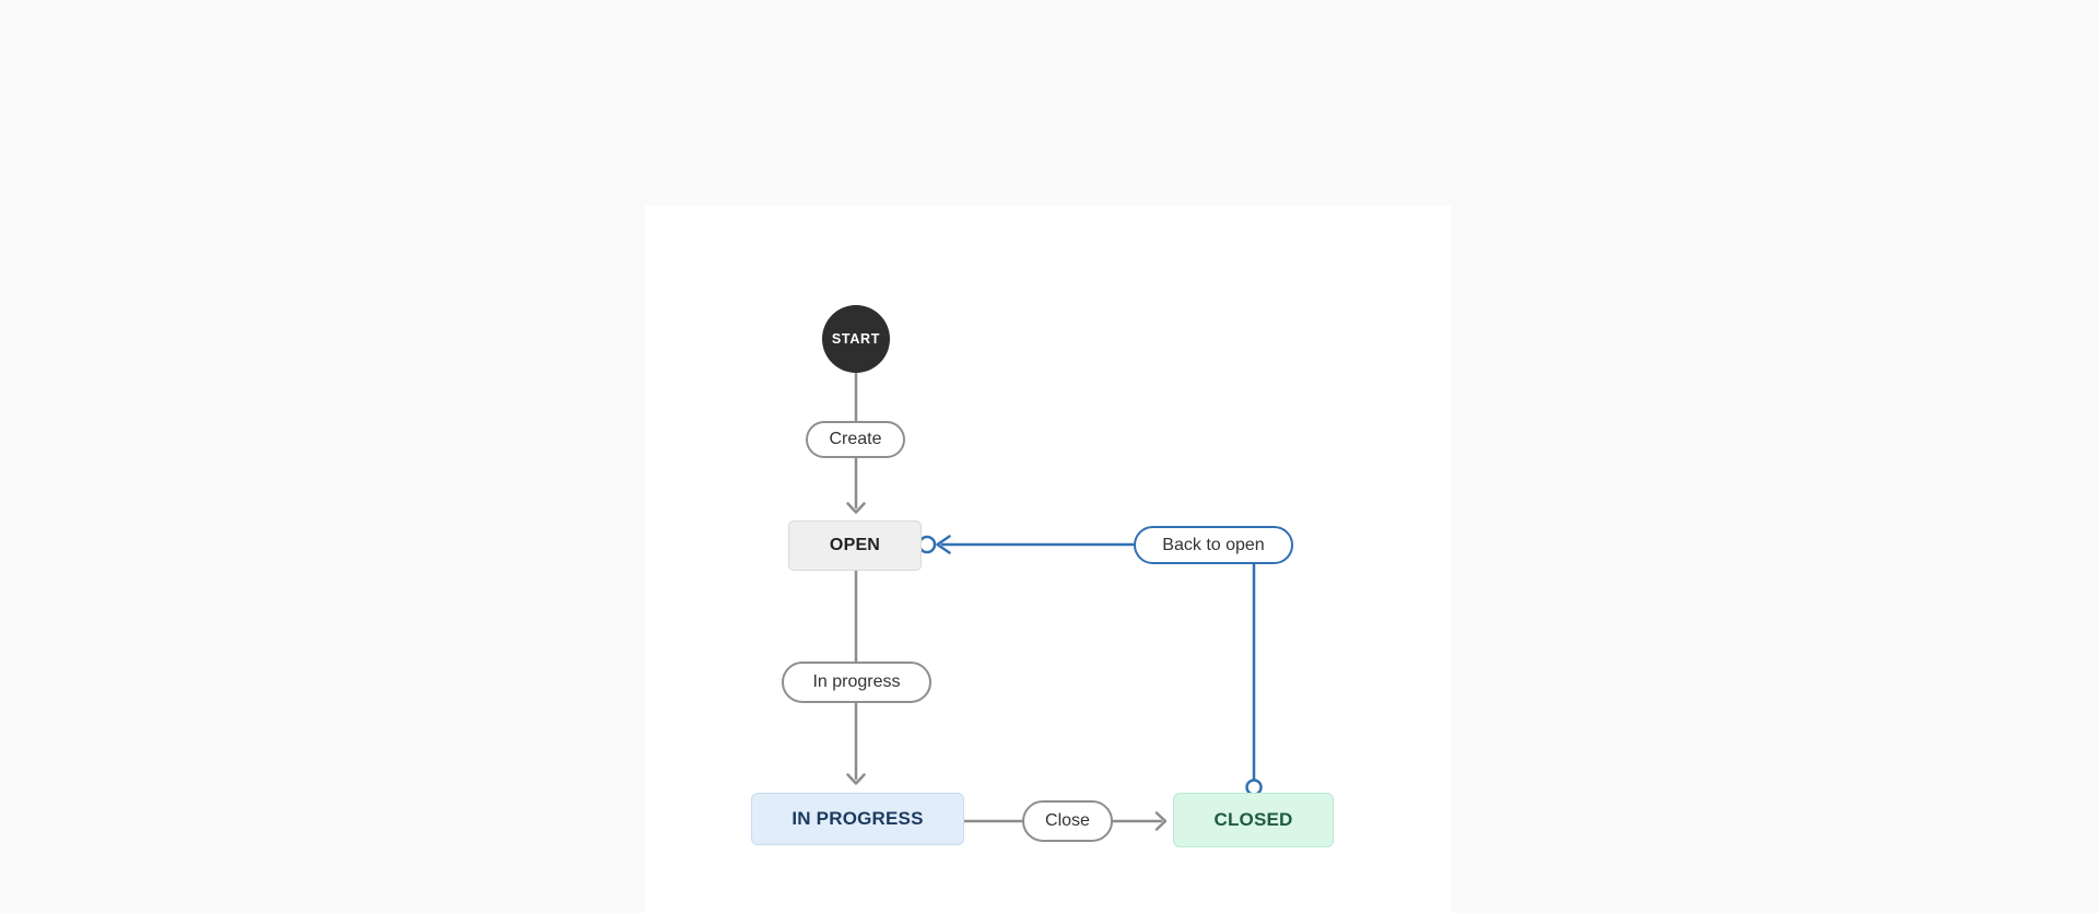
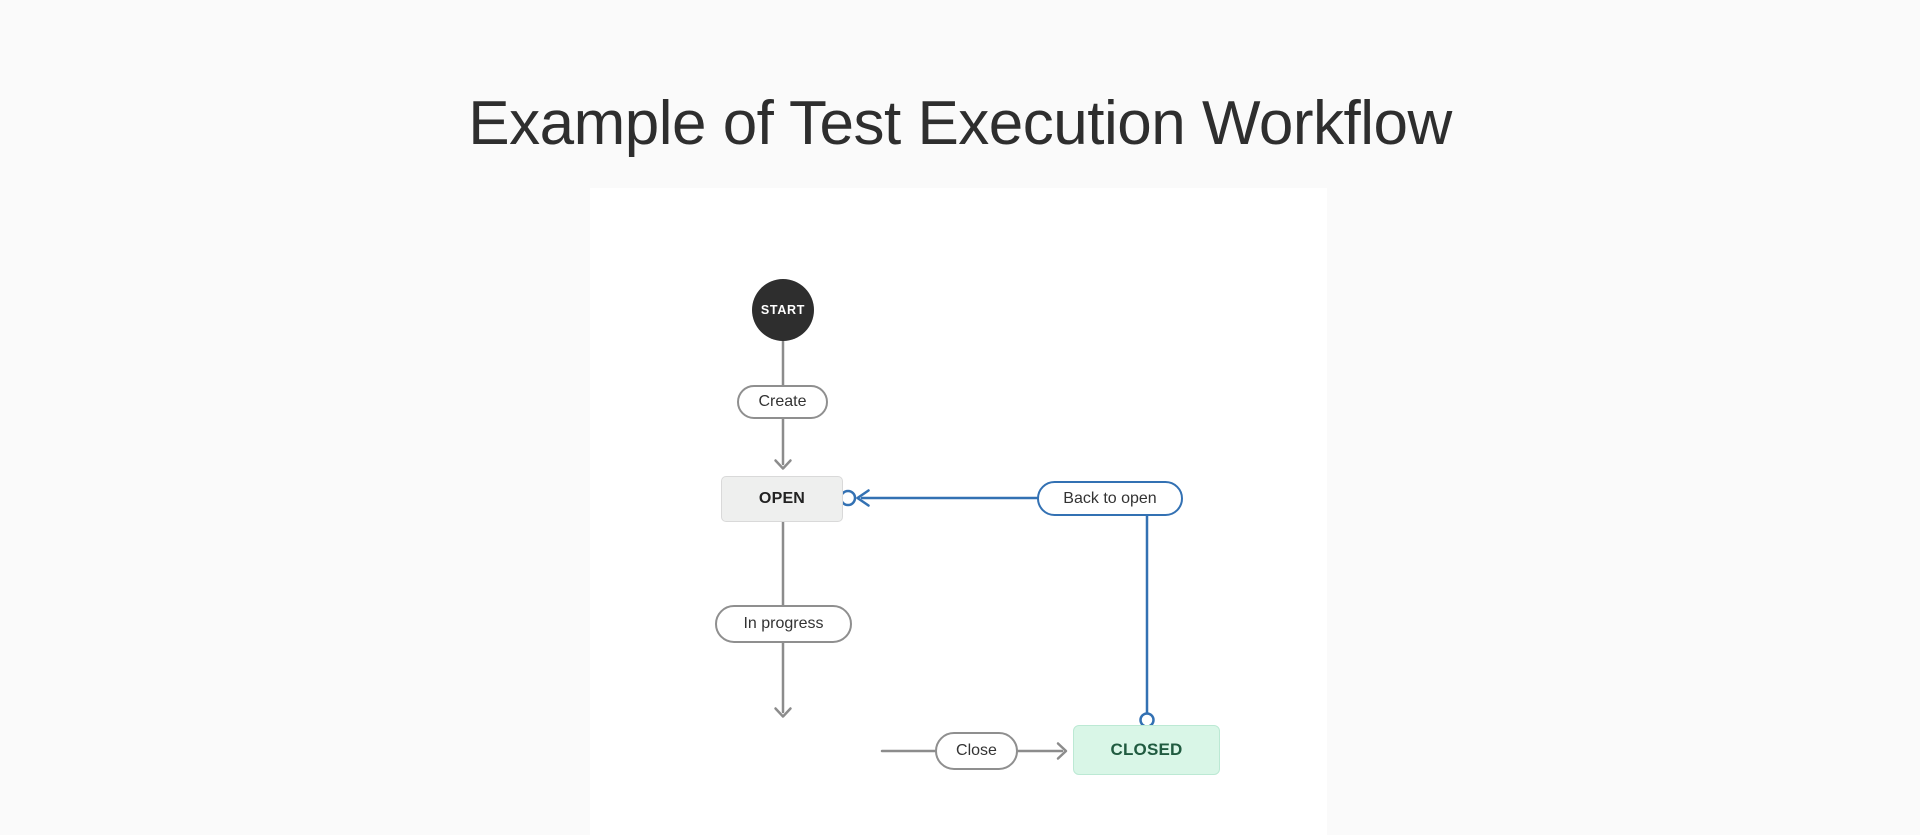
+ Example of Test Execution Workflow
  START
  Create
  OPEN
  Back to open
  In progress
- IN PROGRESS
  Close
  CLOSED
